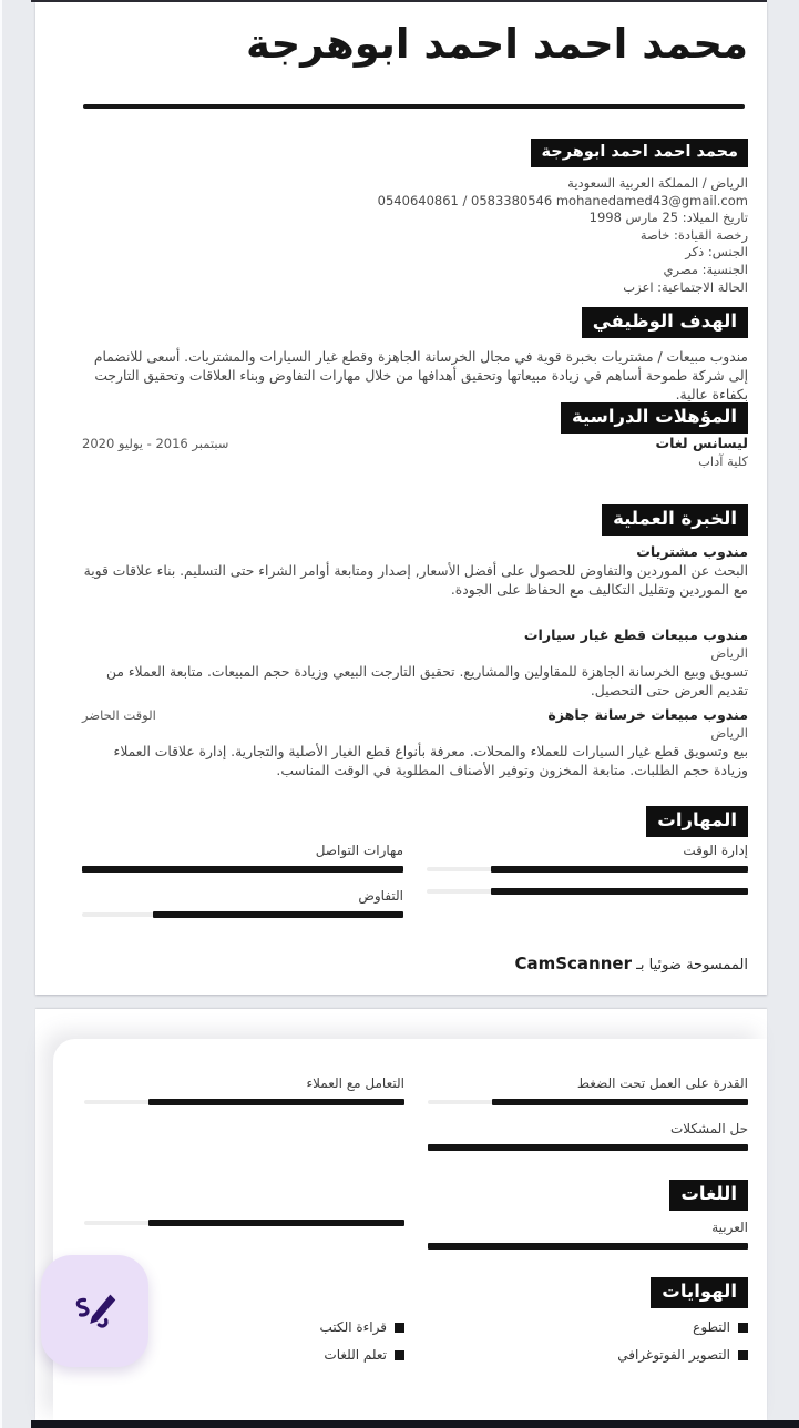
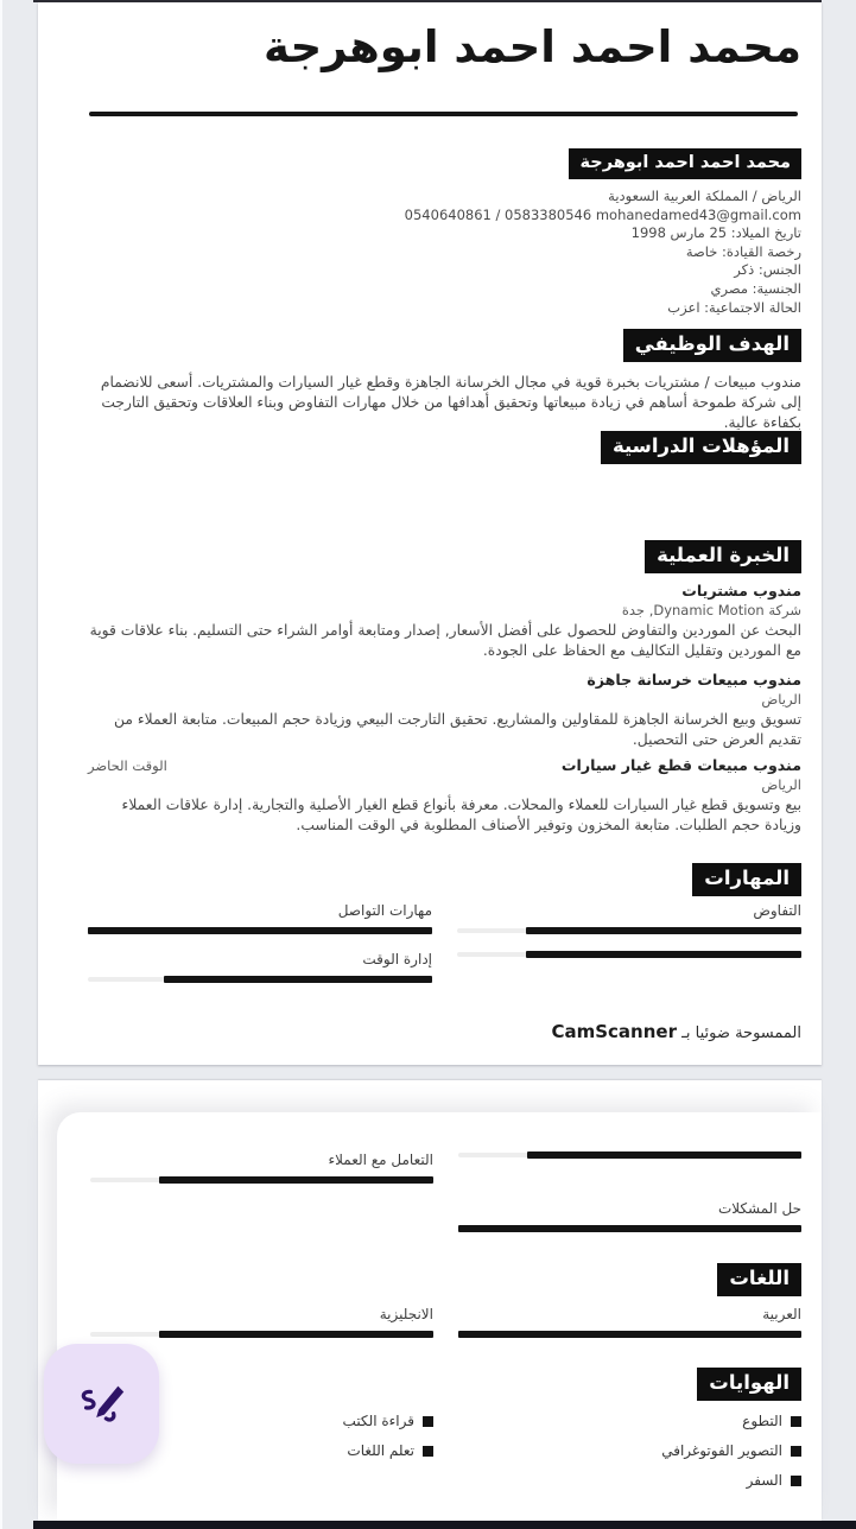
  محمد احمد احمد ابوهرجة
  محمد احمد احمد ابوهرجة
  الرياض / المملكة العربية السعودية
  0540640861 / 0583380546 mohanedamed43@gmail.com
  تاريخ الميلاد: 25 مارس 1998
  رخصة القيادة: خاصة
  الجنس: ذكر
  الجنسية: مصري
  الحالة الاجتماعية: اعزب
  الهدف الوظيفي
  مندوب مبيعات / مشتريات بخبرة قوية في مجال الخرسانة الجاهزة وقطع غيار السيارات والمشتريات. أسعى للانضمام إلى شركة طموحة أساهم في زيادة مبيعاتها وتحقيق أهدافها من خلال مهارات التفاوض وبناء العلاقات وتحقيق التارجت بكفاءة عالية.
  المؤهلات الدراسية
- ليسانس لغات
- سبتمبر 2016 - يوليو 2020
- كلية آداب
  الخبرة العملية
  مندوب مشتريات
+ شركة Dynamic Motion, جدة
  البحث عن الموردين والتفاوض للحصول على أفضل الأسعار, إصدار ومتابعة أوامر الشراء حتى التسليم. بناء علاقات قوية مع الموردين وتقليل التكاليف مع الحفاظ على الجودة.
- مندوب مبيعات قطع غيار سيارات
+ مندوب مبيعات خرسانة جاهزة
  الرياض
  تسويق وبيع الخرسانة الجاهزة للمقاولين والمشاريع. تحقيق التارجت البيعي وزيادة حجم المبيعات. متابعة العملاء من تقديم العرض حتى التحصيل.
- مندوب مبيعات خرسانة جاهزة
+ مندوب مبيعات قطع غيار سيارات
  الوقت الحاضر
  الرياض
  بيع وتسويق قطع غيار السيارات للعملاء والمحلات. معرفة بأنواع قطع الغيار الأصلية والتجارية. إدارة علاقات العملاء وزيادة حجم الطلبات. متابعة المخزون وتوفير الأصناف المطلوبة في الوقت المناسب.
  المهارات
- إدارة الوقت
+ التفاوض
  مهارات التواصل
- التفاوض
+ إدارة الوقت
  الممسوحة ضوئيا بـ CamScanner
- القدرة على العمل تحت الضغط
  التعامل مع العملاء
  حل المشكلات
  اللغات
  العربية
+ الانجليزية
  الهوايات
  التطوع
  قراءة الكتب
  التصوير الفوتوغرافي
  تعلم اللغات
+ السفر
